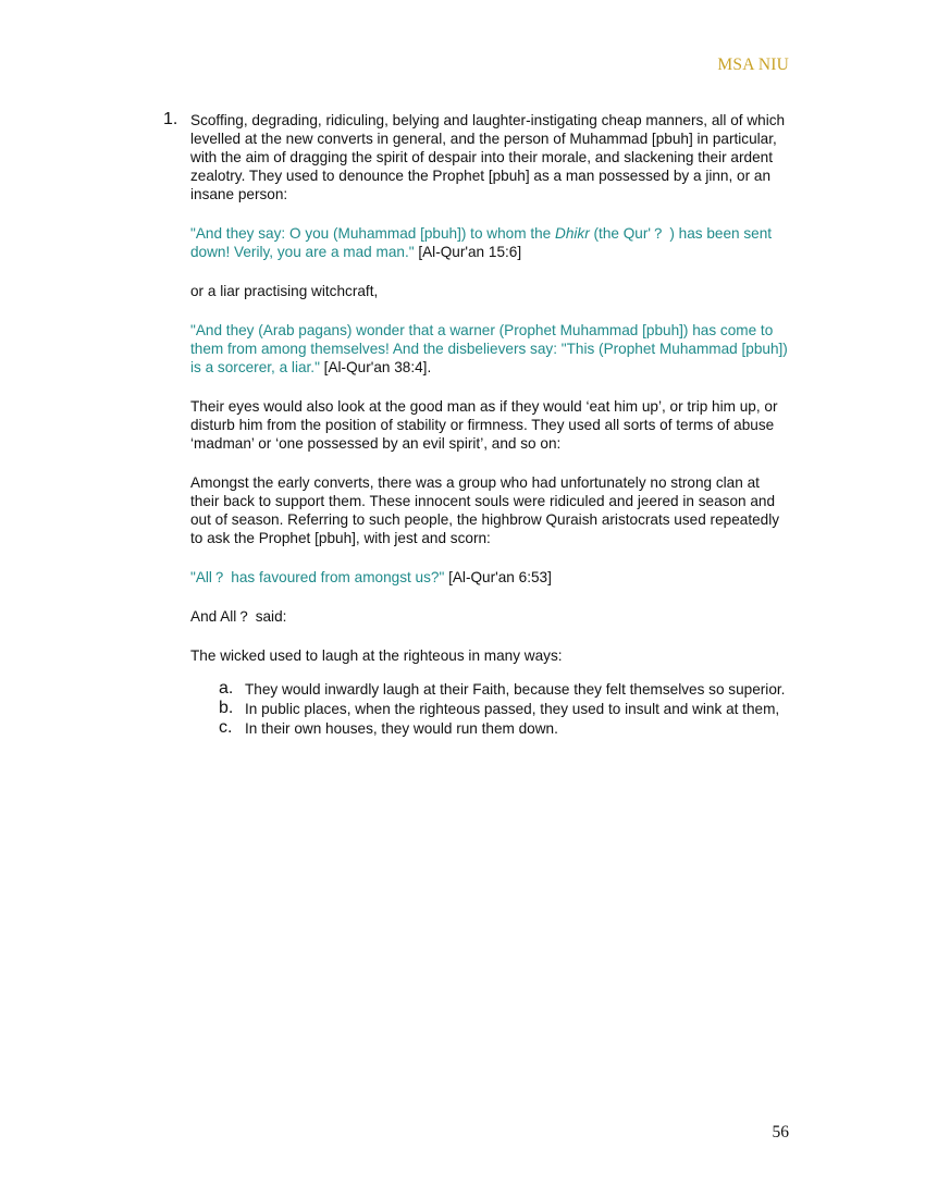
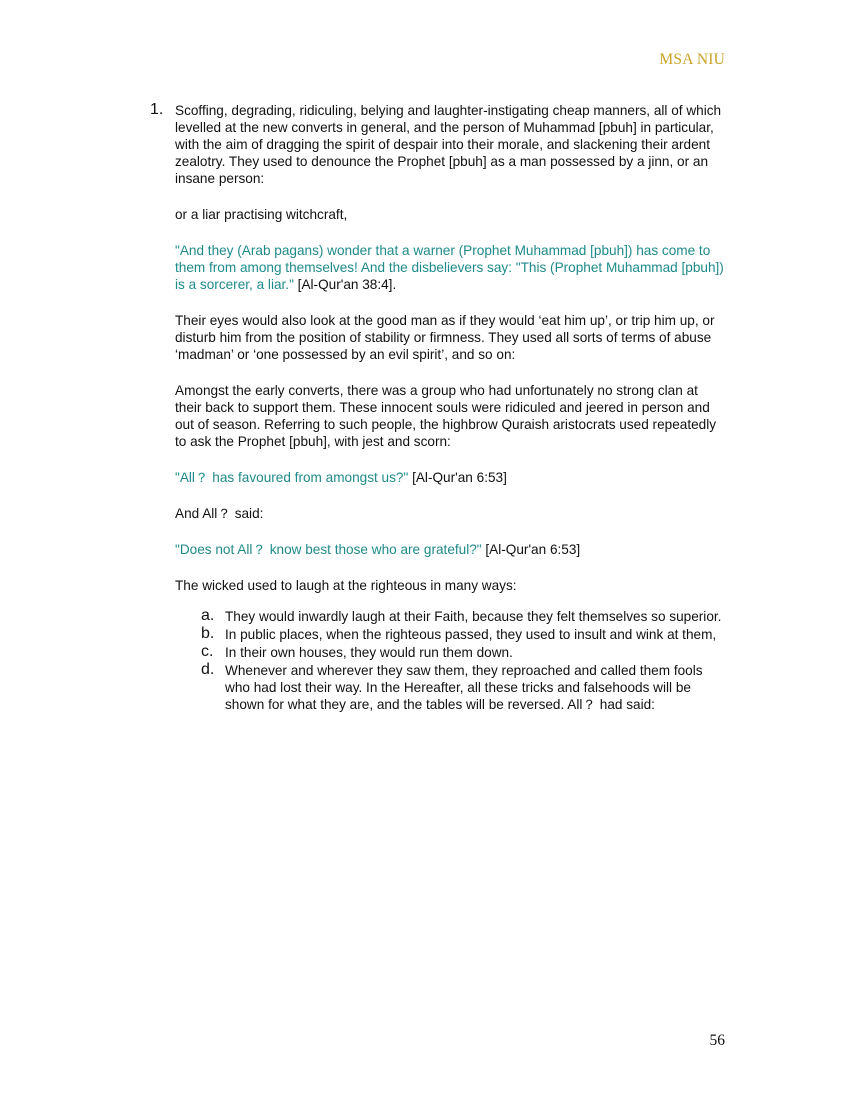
  MSA NIU
  1.
  Scoffing, degrading, ridiculing, belying and laughter-instigating cheap manners, all of which levelled at the new converts in general, and the person of Muhammad [pbuh] in particular, with the aim of dragging the spirit of despair into their morale, and slackening their ardent zealotry. They used to denounce the Prophet [pbuh] as a man possessed by a jinn, or an insane person:
- "And they say: O you (Muhammad [pbuh]) to whom the Dhikr (the Qur'？ ) has been sent down! Verily, you are a mad man." [Al-Qur'an 15:6]
  or a liar practising witchcraft,
  "And they (Arab pagans) wonder that a warner (Prophet Muhammad [pbuh]) has come to them from among themselves! And the disbelievers say: "This (Prophet Muhammad [pbuh]) is a sorcerer, a liar." [Al-Qur'an 38:4].
  Their eyes would also look at the good man as if they would ‘eat him up’, or trip him up, or disturb him from the position of stability or firmness. They used all sorts of terms of abuse ‘madman’ or ‘one possessed by an evil spirit’, and so on:
- Amongst the early converts, there was a group who had unfortunately no strong clan at their back to support them. These innocent souls were ridiculed and jeered in season and out of season. Referring to such people, the highbrow Quraish aristocrats used repeatedly to ask the Prophet [pbuh], with jest and scorn:
+ Amongst the early converts, there was a group who had unfortunately no strong clan at their back to support them. These innocent souls were ridiculed and jeered in person and out of season. Referring to such people, the highbrow Quraish aristocrats used repeatedly to ask the Prophet [pbuh], with jest and scorn:
  "All？ has favoured from amongst us?" [Al-Qur'an 6:53]
  And All？ said:
+ "Does not All？ know best those who are grateful?" [Al-Qur'an 6:53]
  The wicked used to laugh at the righteous in many ways:
  a.
  They would inwardly laugh at their Faith, because they felt themselves so superior.
  b.
  In public places, when the righteous passed, they used to insult and wink at them,
  c.
  In their own houses, they would run them down.
+ d.
+ Whenever and wherever they saw them, they reproached and called them fools who had lost their way. In the Hereafter, all these tricks and falsehoods will be shown for what they are, and the tables will be reversed. All？ had said:
  56
